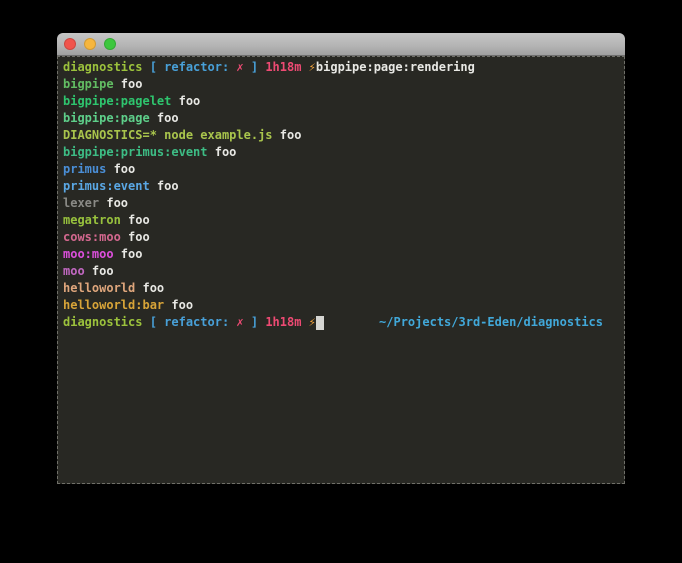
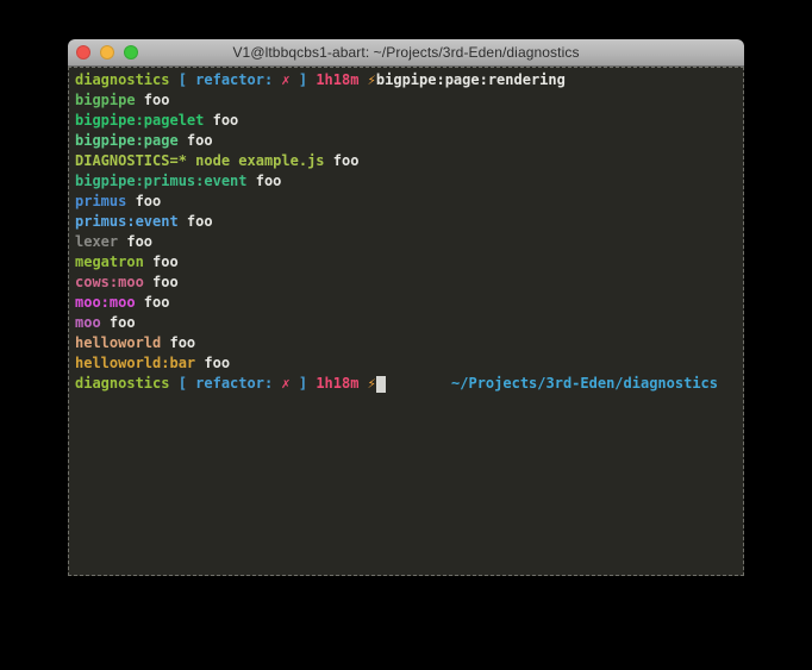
+ V1@ltbbqcbs1-abart: ~/Projects/3rd-Eden/diagnostics
  diagnostics [ refactor: ✗ ] 1h18m ⚡bigpipe:page:rendering
  bigpipe foo
  bigpipe:pagelet foo
  bigpipe:page foo
  DIAGNOSTICS=* node example.js foo
  bigpipe:primus:event foo
  primus foo
  primus:event foo
  lexer foo
  megatron foo
  cows:moo foo
  moo:moo foo
  moo foo
  helloworld foo
  helloworld:bar foo
  diagnostics [ refactor: ✗ ] 1h18m ⚡
  ~/Projects/3rd-Eden/diagnostics
